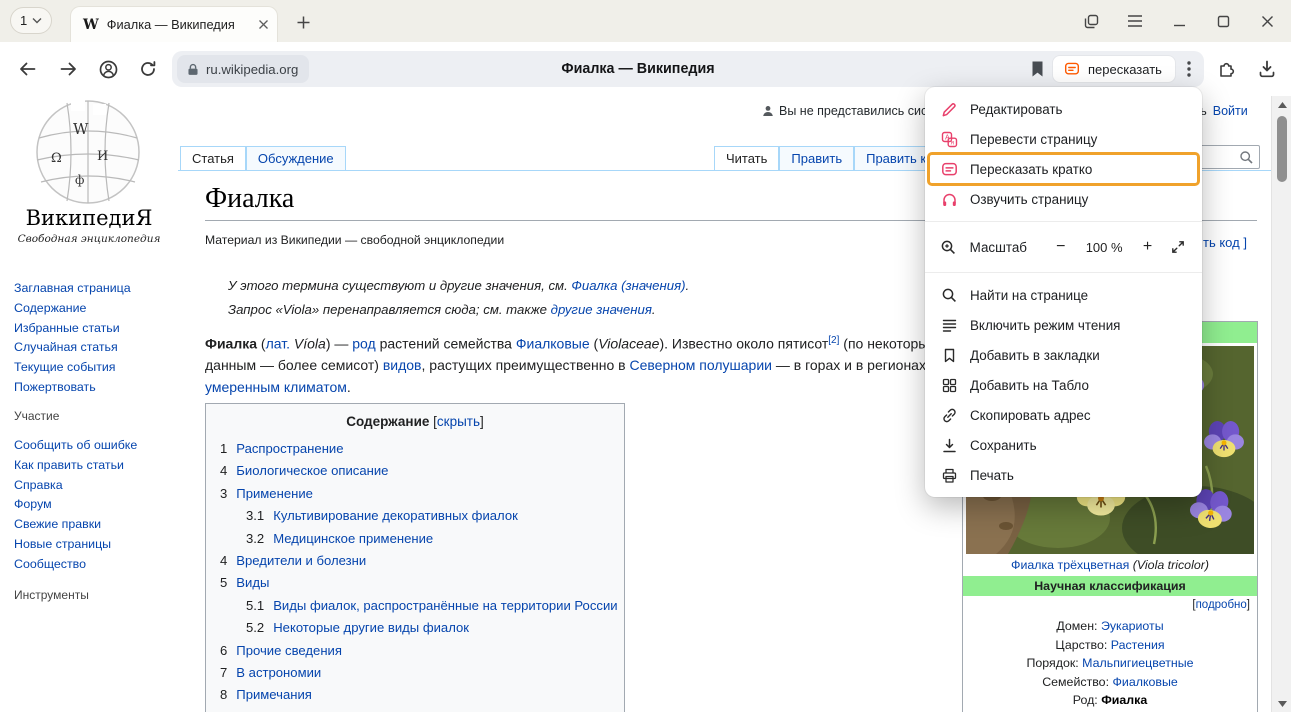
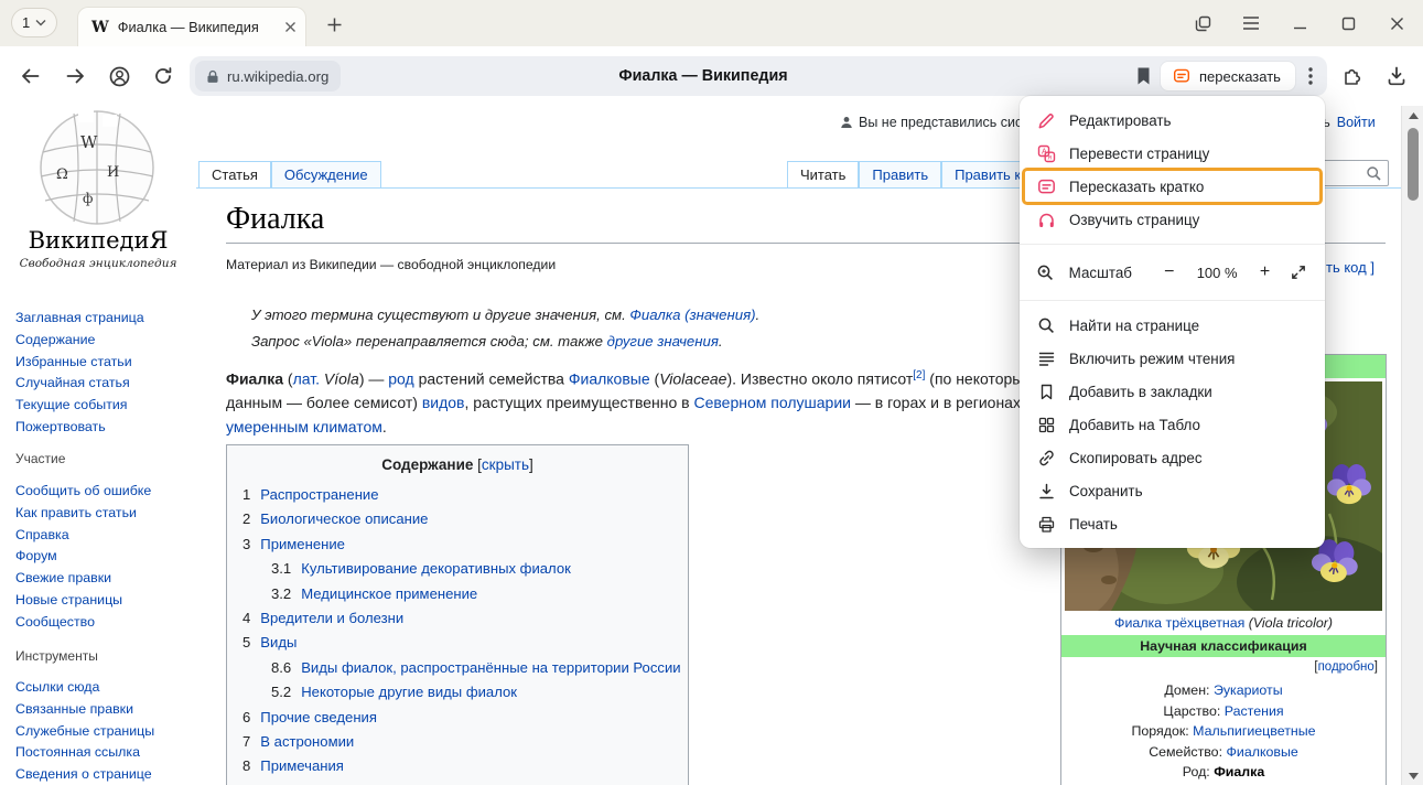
  1
  W
  Фиалка — Википедия
  ru.wikipedia.org
  Фиалка — Википедия
  пересказать
  W
  Ω
  И
  ф
  ВикипедиЯ
  Свободная энциклопедия
  Заглавная страница
  Содержание
  Избранные статьи
  Случайная статья
  Текущие события
  Пожертвовать
  Участие
  Сообщить об ошибке
  Как править статьи
  Справка
  Форум
  Свежие правки
  Новые страницы
  Сообщество
  Инструменты
+ Ссылки сюда
+ Связанные правки
+ Служебные страницы
+ Постоянная ссылка
+ Сведения о странице
  Вы не представились си
  ь Войти
  Статья
  Обсуждение
  Читать
  Править
  Править к
  ть код ]
  Фиалка
  Материал из Википедии — свободной энциклопедии
  У этого термина существуют и другие значения, см. Фиалка (значения).
  Запрос «Viola» перенаправляется сюда; см. также другие значения.
  Фиалка (лат. Víola) — род растений семейства Фиалковые (Violaceae). Известно около пятисот[2] (по некоторы данным — более семисот) видов, растущих преимущественно в Северном полушарии — в горах и в регионах умеренным климатом.
  Содержание [скрыть]
  1 Распространение
- 4 Биологическое описание
+ 2 Биологическое описание
  3 Применение
  3.1 Культивирование декоративных фиалок
  3.2 Медицинское применение
  4 Вредители и болезни
  5 Виды
- 5.1 Виды фиалок, распространённые на территории России
+ 8.6 Виды фиалок, распространённые на территории России
  5.2 Некоторые другие виды фиалок
  6 Прочие сведения
  7 В астрономии
  8 Примечания
  Фиалка трёхцветная (Viola tricolor)
  Научная классификация
  [подробно]
  Домен: Эукариоты
  Царство: Растения
  Порядок: Мальпигиецветные
  Семейство: Фиалковые
  Род: Фиалка
  Редактировать
  Перевести страницу
  Пересказать кратко
  Озвучить страницу
  Масштаб
  −
  100 %
  +
  Найти на странице
  Включить режим чтения
  Добавить в закладки
  Добавить на Табло
  Скопировать адрес
  Сохранить
  Печать
